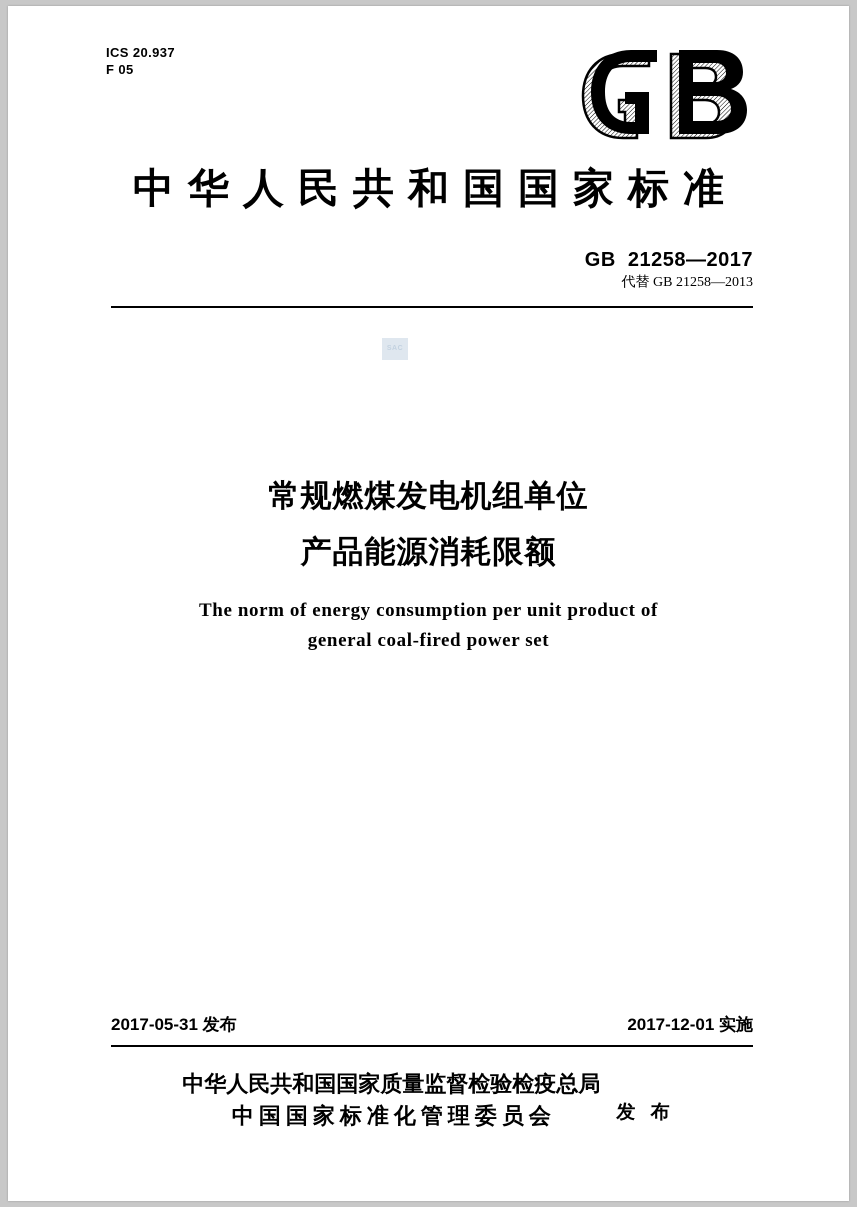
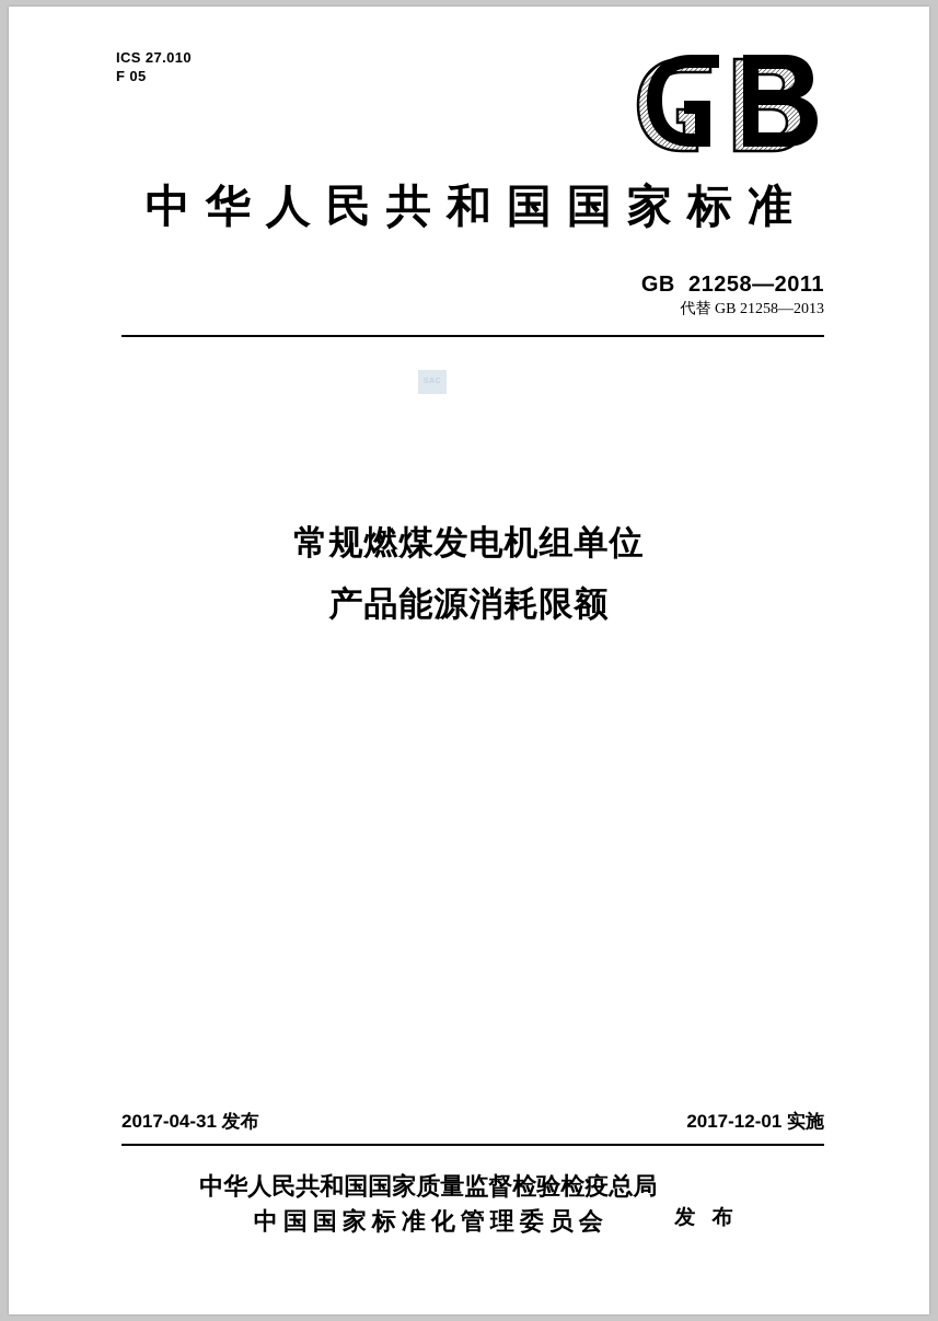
- ICS 20.937
+ ICS 27.010
  F 05
  中华人民共和国国家标准
- GB 21258—2017
+ GB 21258—2011
  代替 GB 21258—2013
  常规燃煤发电机组单位
  产品能源消耗限额
- The norm of energy consumption per unit product of
- general coal-fired power set
- 2017-05-31 发布
+ 2017-04-31 发布
  2017-12-01 实施
  中华人民共和国国家质量监督检验检疫总局
  中国国家标准化管理委员会
  发 布
